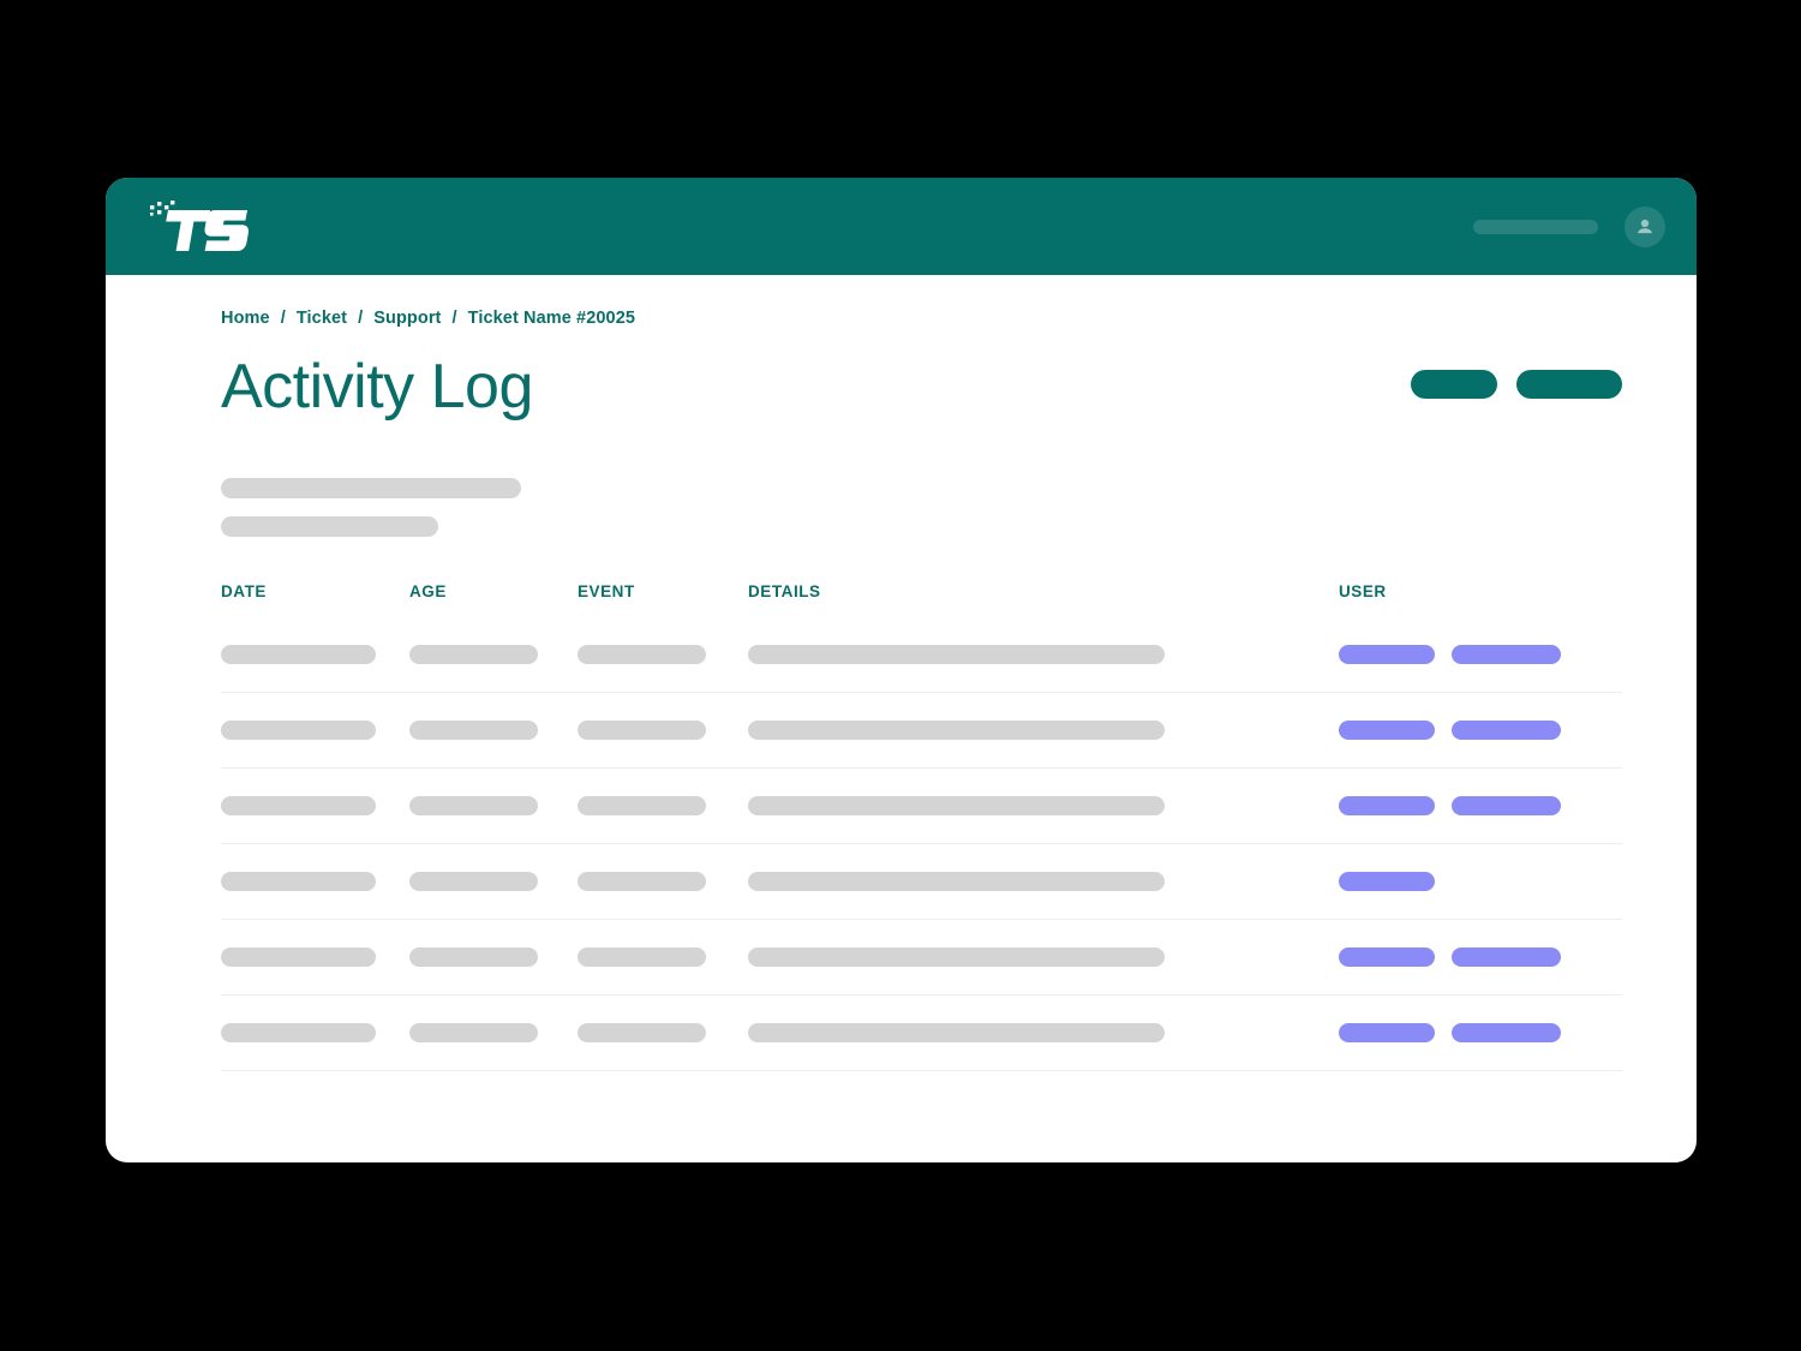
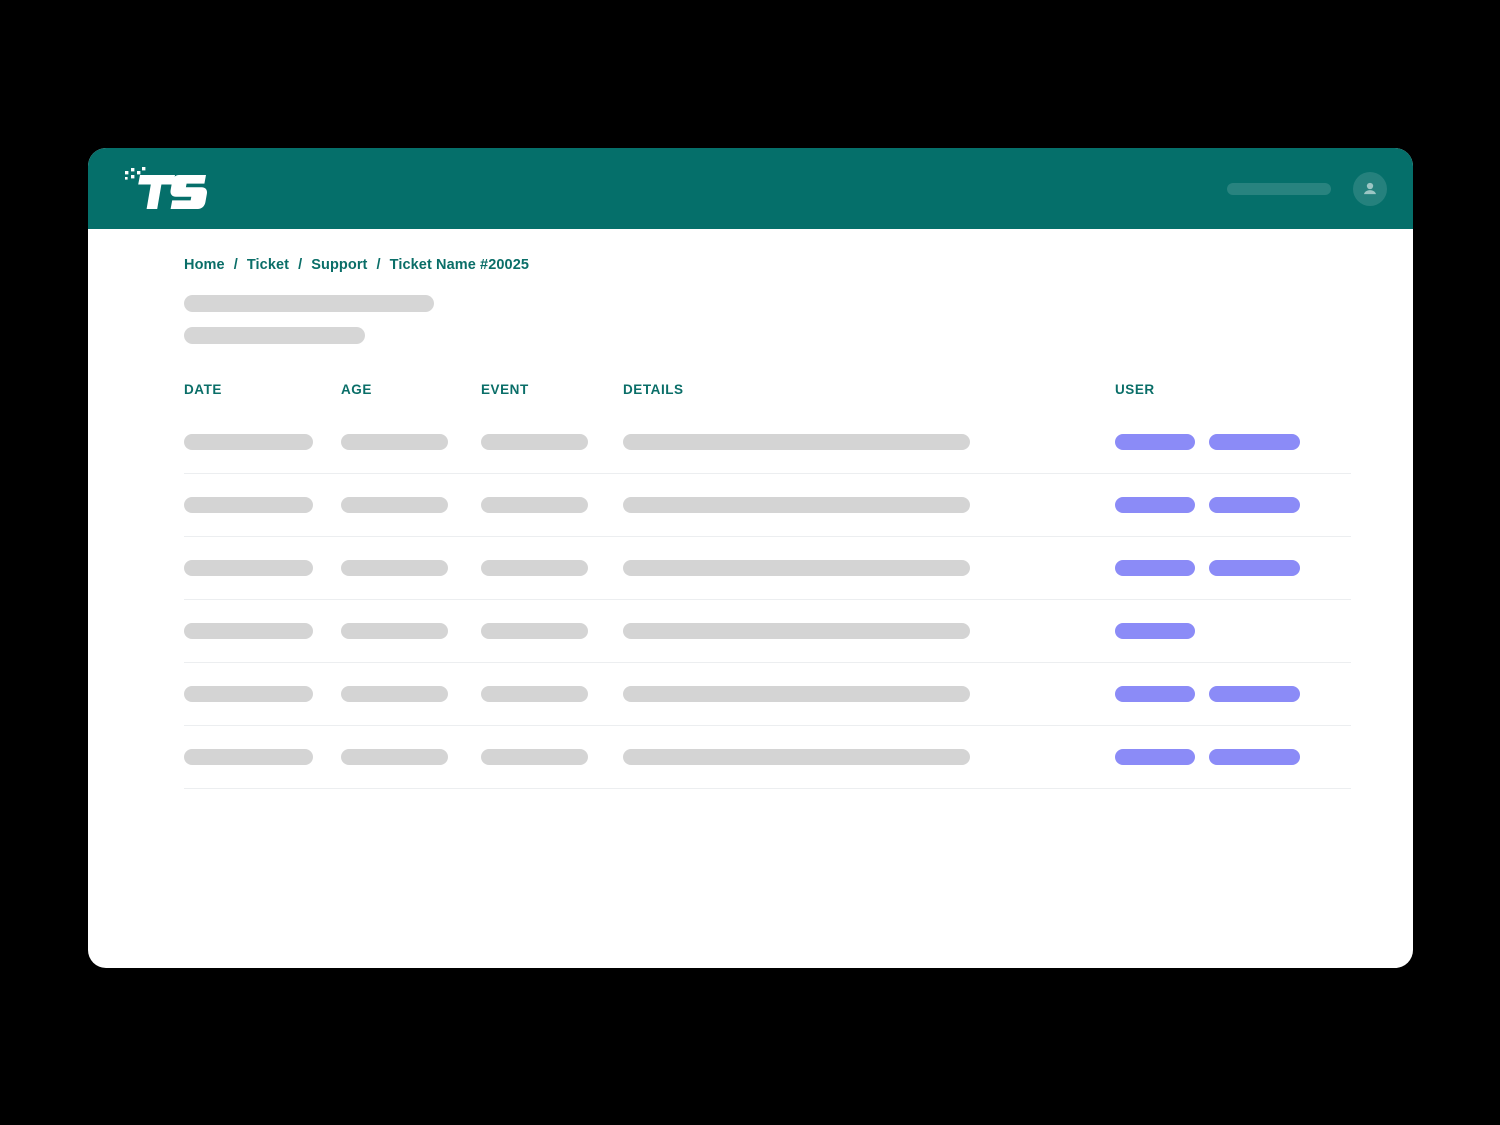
  Home
  /
  Ticket
  /
  Support
  /
  Ticket Name #20025
- Activity Log
  DATE
  AGE
  EVENT
  DETAILS
  USER
